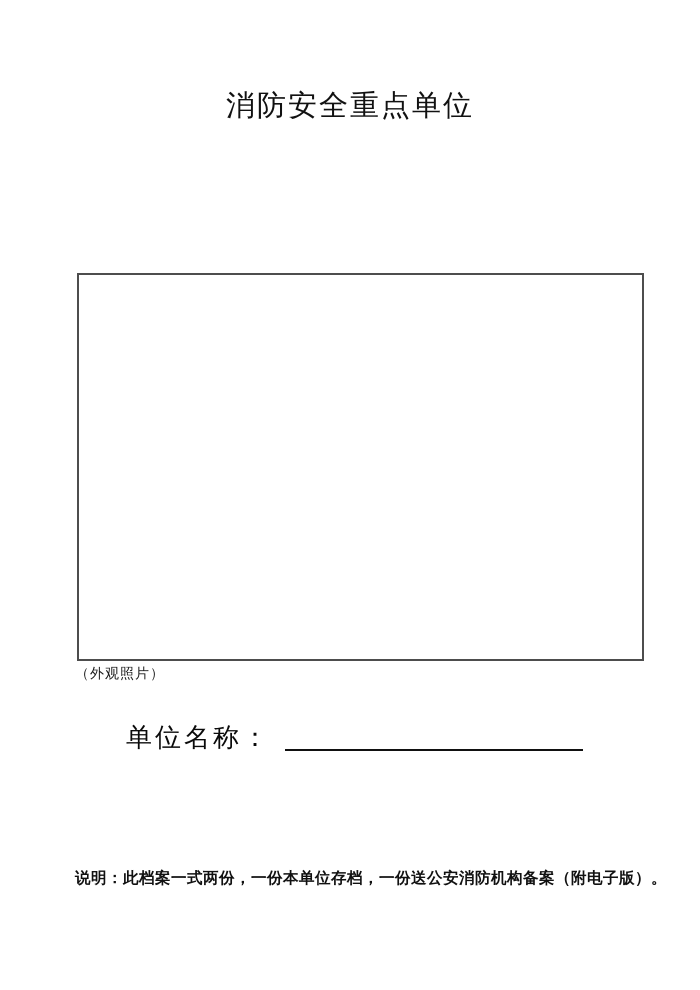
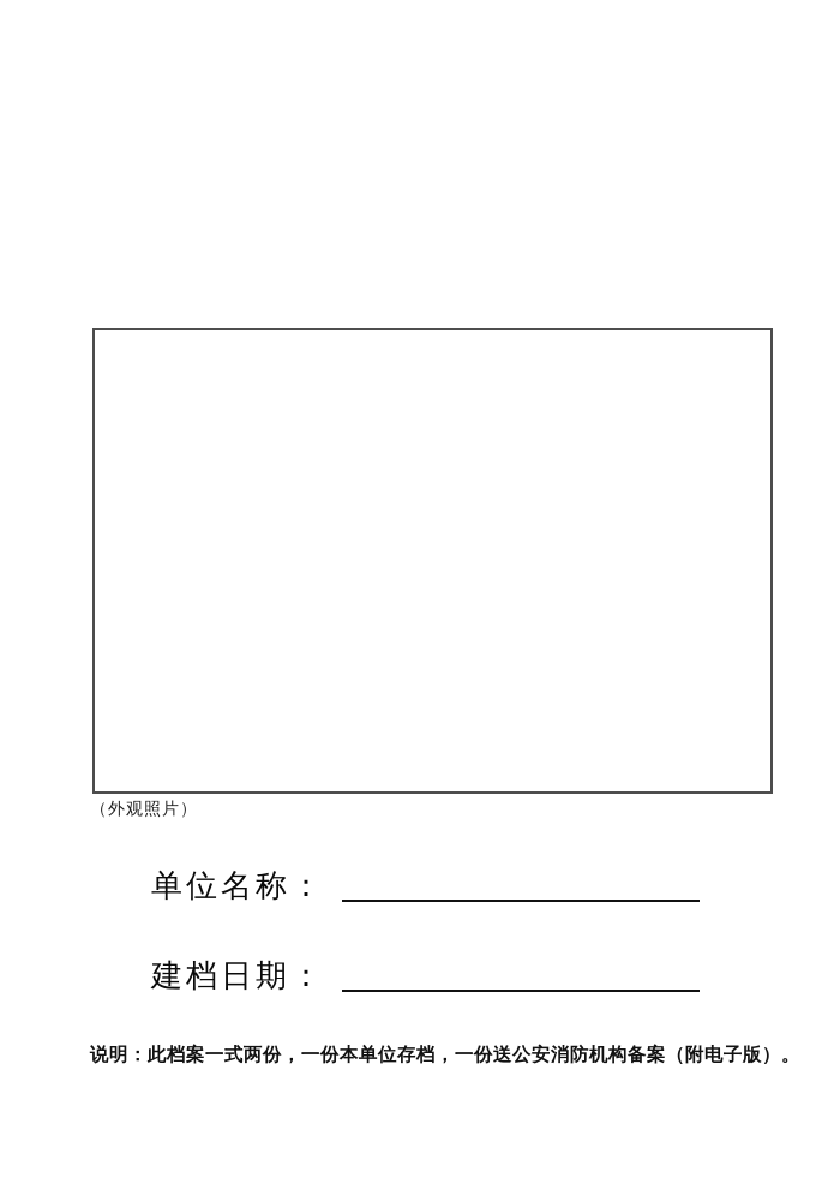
- 消防安全重点单位
  （外观照片）
  单位名称：
+ 建档日期：
  说明：此档案一式两份，一份本单位存档，一份送公安消防机构备案（附电子版）。
